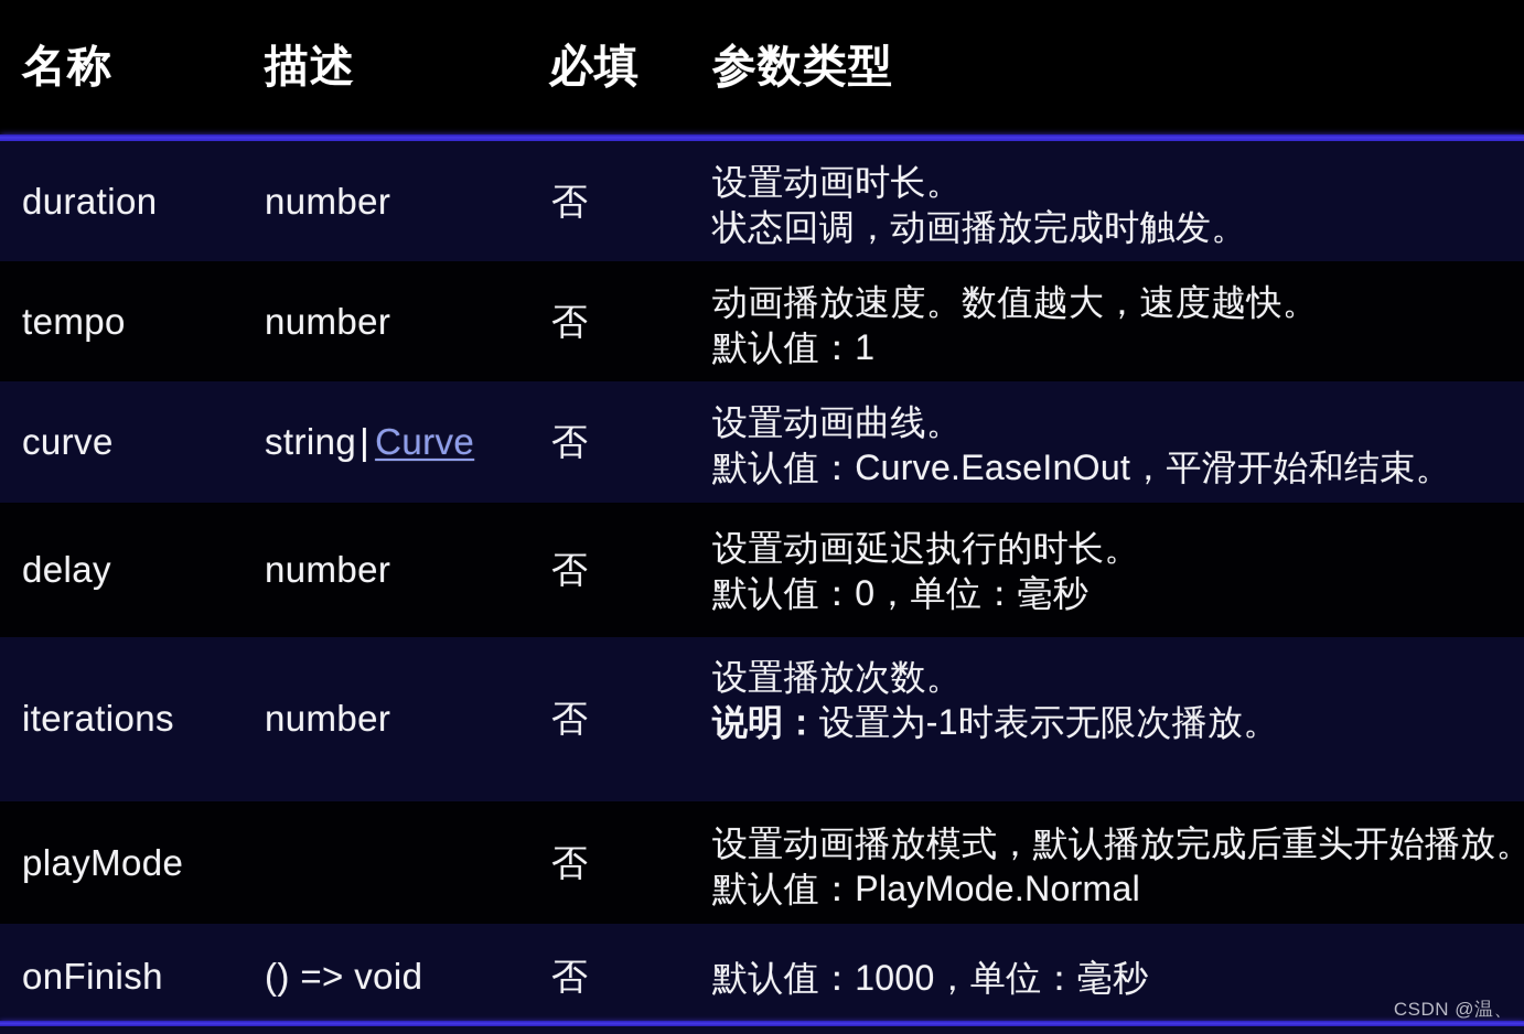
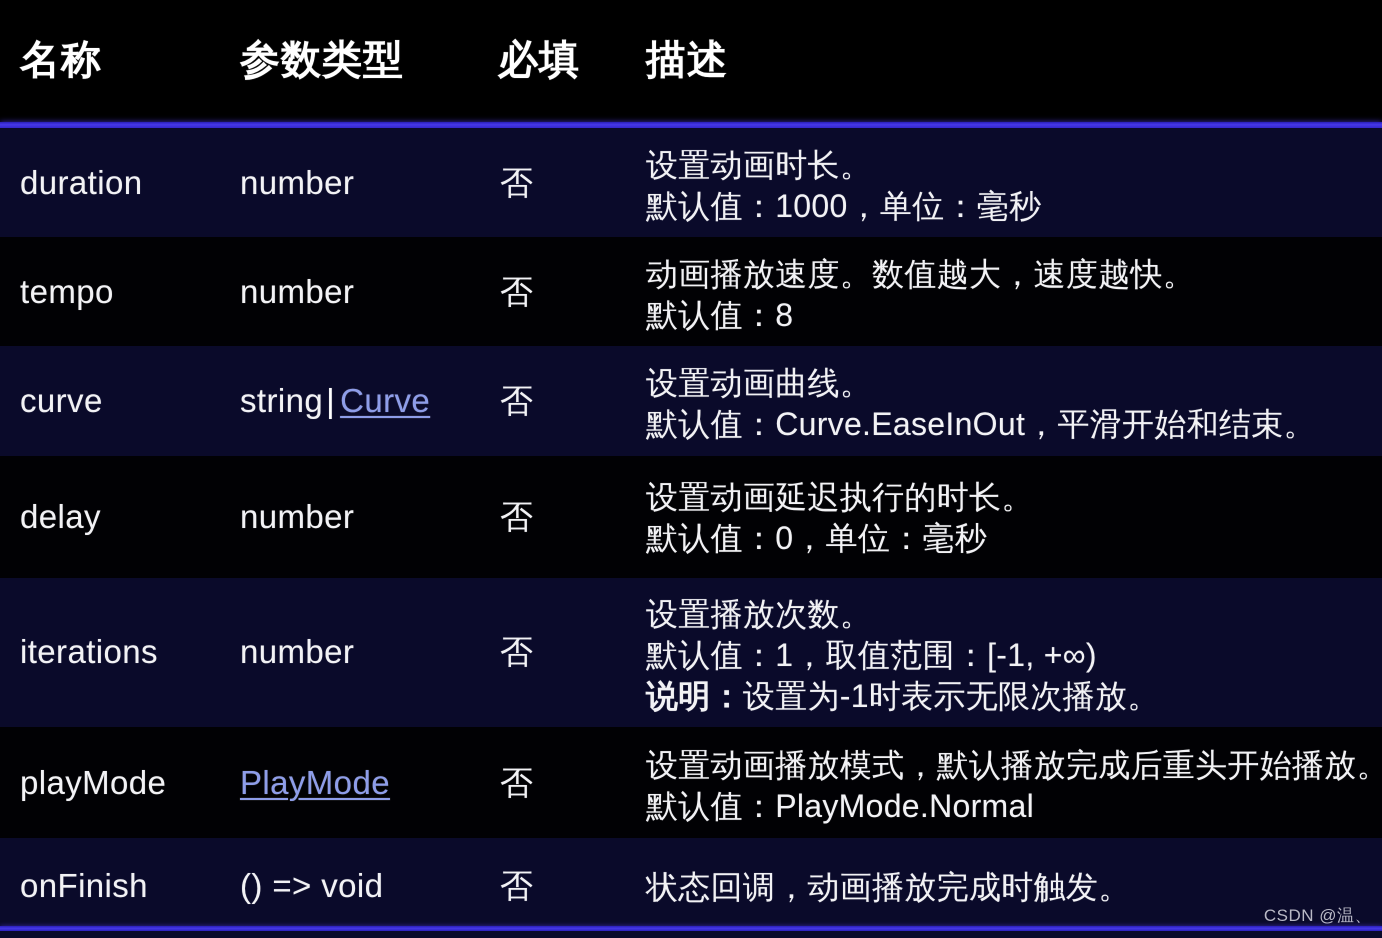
  名称
- 描述
+ 参数类型
  必填
- 参数类型
+ 描述
  duration
  number
  否
  设置动画时长。
- 状态回调，动画播放完成时触发。
+ 默认值：1000，单位：毫秒
  tempo
  number
  否
  动画播放速度。数值越大，速度越快。
- 默认值：1
+ 默认值：8
  curve
  string| Curve
  否
  设置动画曲线。
  默认值：Curve.EaseInOut，平滑开始和结束。
  delay
  number
  否
  设置动画延迟执行的时长。
  默认值：0，单位：毫秒
  iterations
  number
  否
  设置播放次数。
+ 默认值：1，取值范围：[-1, +∞)
  说明：设置为-1时表示无限次播放。
  playMode
+ PlayMode
  否
  设置动画播放模式，默认播放完成后重头开始播放。
  默认值：PlayMode.Normal
  onFinish
  () => void
  否
- 默认值：1000，单位：毫秒
+ 状态回调，动画播放完成时触发。
  CSDN @温、
